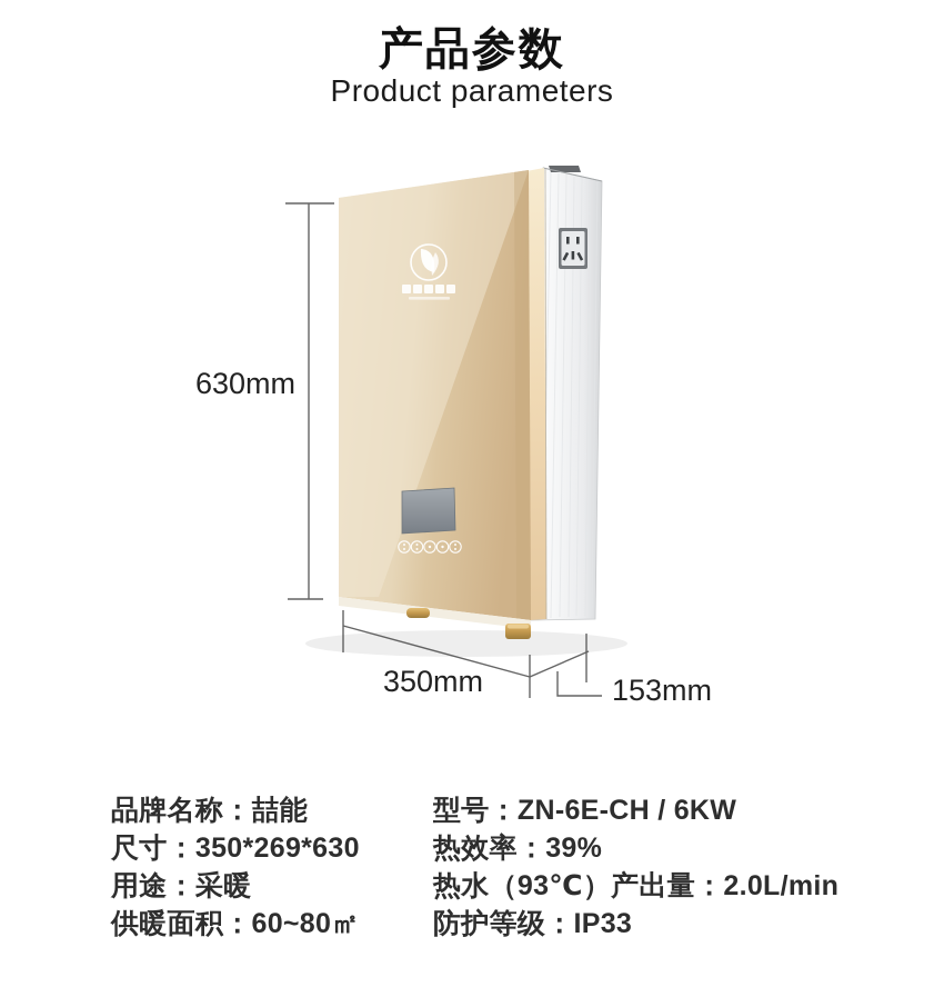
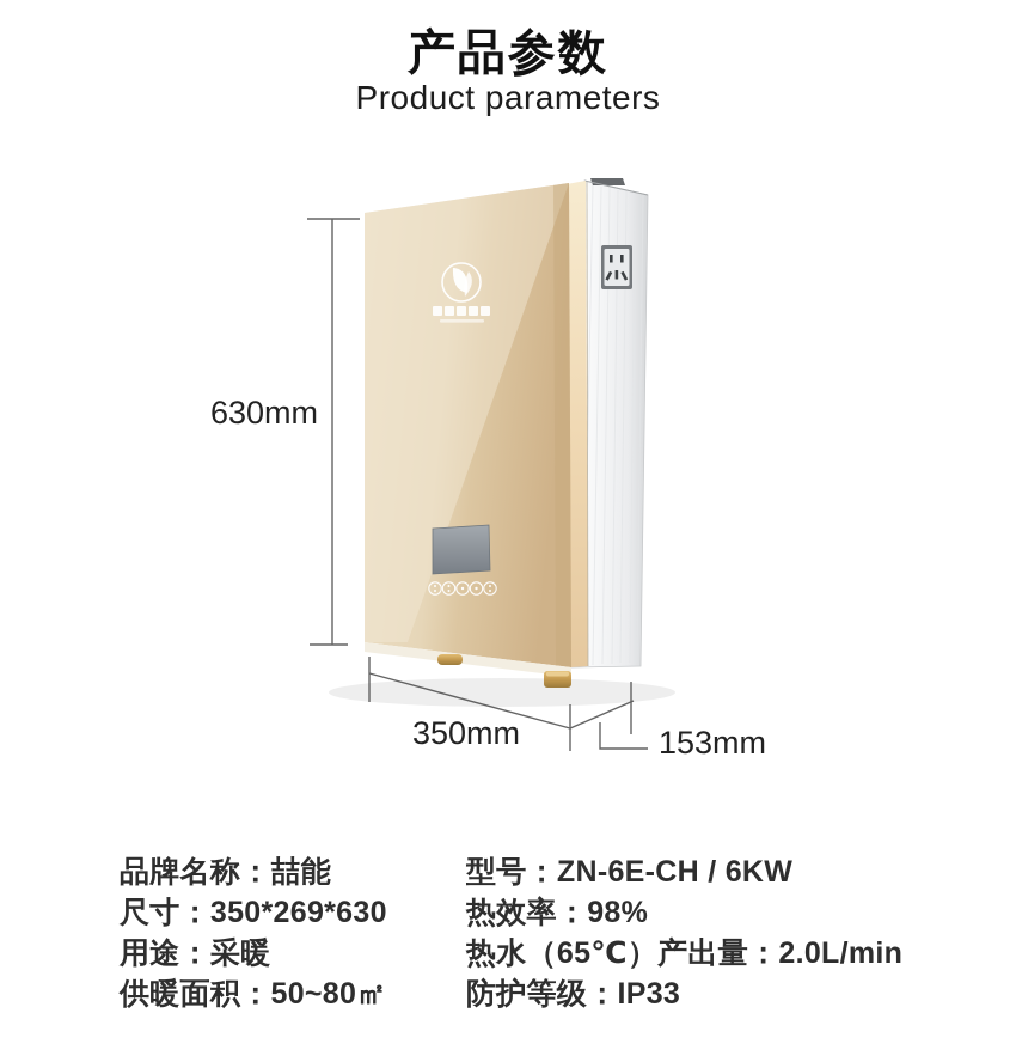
  产品参数
  Product parameters
  630mm
  350mm
  153mm
  品牌名称：喆能
  尺寸：350*269*630
  用途：采暖
- 供暖面积：60~80㎡
+ 供暖面积：50~80㎡
  型号：ZN-6E-CH / 6KW
- 热效率：39%
+ 热效率：98%
- 热水（93℃）产出量：2.0L/min
+ 热水（65℃）产出量：2.0L/min
  防护等级：IP33
